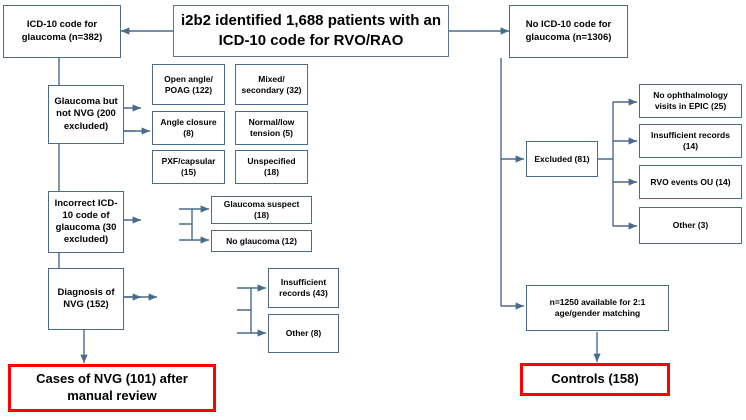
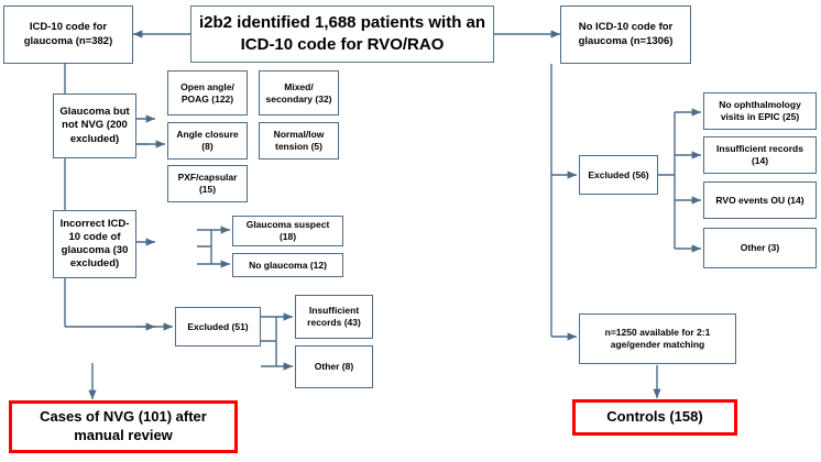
  i2b2 identified 1,688 patients with an ICD-10 code for RVO/RAO
  ICD-10 code for glaucoma (n=382)
  No ICD-10 code for glaucoma (n=1306)
  Glaucoma but not NVG (200 excluded)
  Incorrect ICD-10 code of glaucoma (30 excluded)
- Diagnosis of NVG (152)
  Open angle/ POAG (122)
  Mixed/ secondary (32)
  Angle closure (8)
  Normal/low tension (5)
  PXF/capsular (15)
- Unspecified (18)
  Glaucoma suspect (18)
  No glaucoma (12)
+ Excluded (51)
  Insufficient records (43)
  Other (8)
  Cases of NVG (101) after manual review
- Excluded (81)
+ Excluded (56)
  No ophthalmology visits in EPIC (25)
  Insufficient records (14)
  RVO events OU (14)
  Other (3)
  n=1250 available for 2:1 age/gender matching
  Controls (158)
